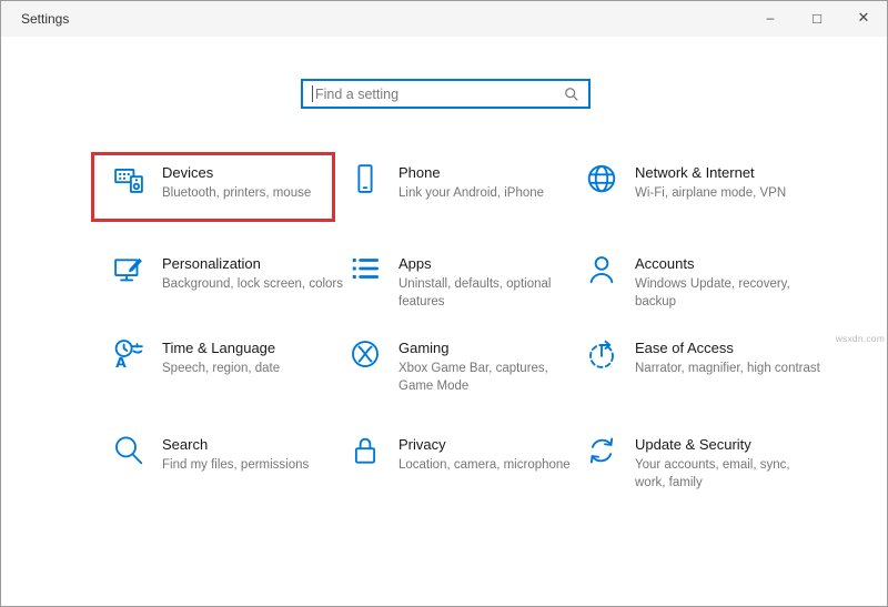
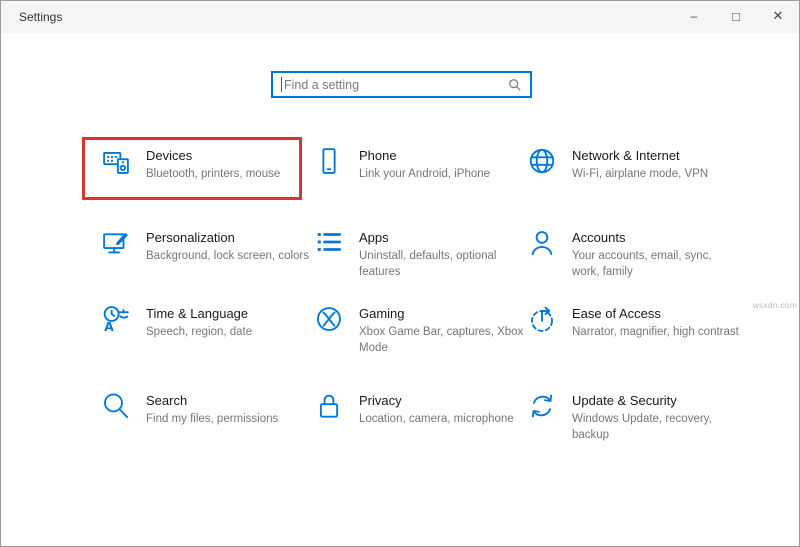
  Settings
  –
  □
  ✕
  Find a setting
  Devices
  Bluetooth, printers, mouse
  Phone
  Link your Android, iPhone
  Network & Internet
  Wi-Fi, airplane mode, VPN
  Personalization
  Background, lock screen, colors
  Apps
  Uninstall, defaults, optional features
  Accounts
- Windows Update, recovery, backup
+ Your accounts, email, sync, work, family
  A
  Time & Language
  Speech, region, date
  Gaming
- Xbox Game Bar, captures, Game Mode
+ Xbox Game Bar, captures, Xbox Mode
  Ease of Access
  Narrator, magnifier, high contrast
  Search
  Find my files, permissions
  Privacy
  Location, camera, microphone
  Update & Security
- Your accounts, email, sync, work, family
+ Windows Update, recovery, backup
  wsxdn.com
